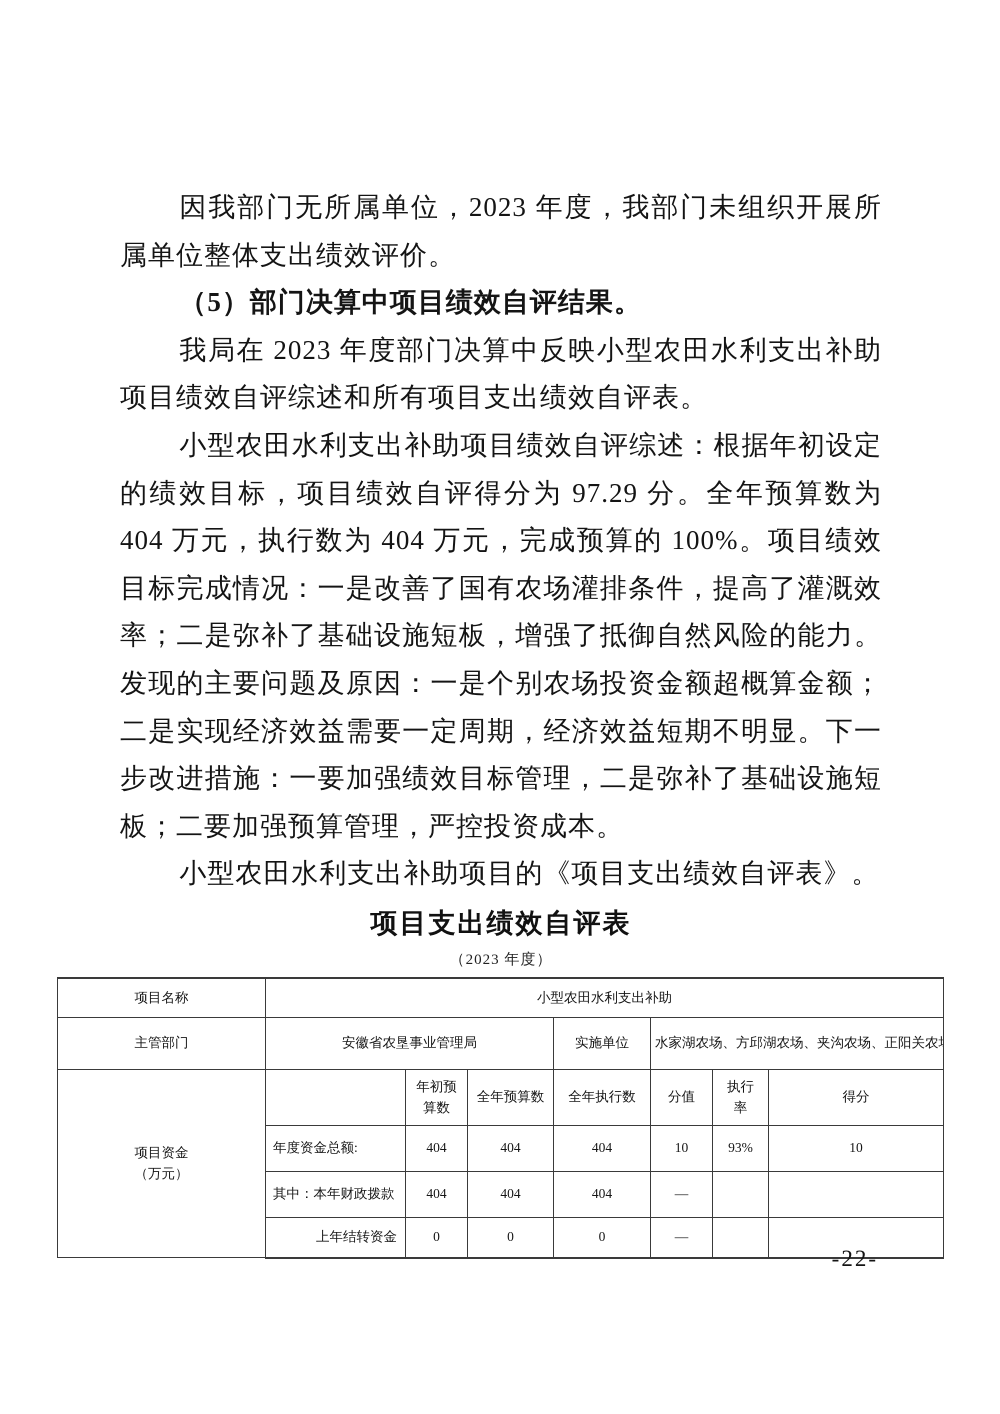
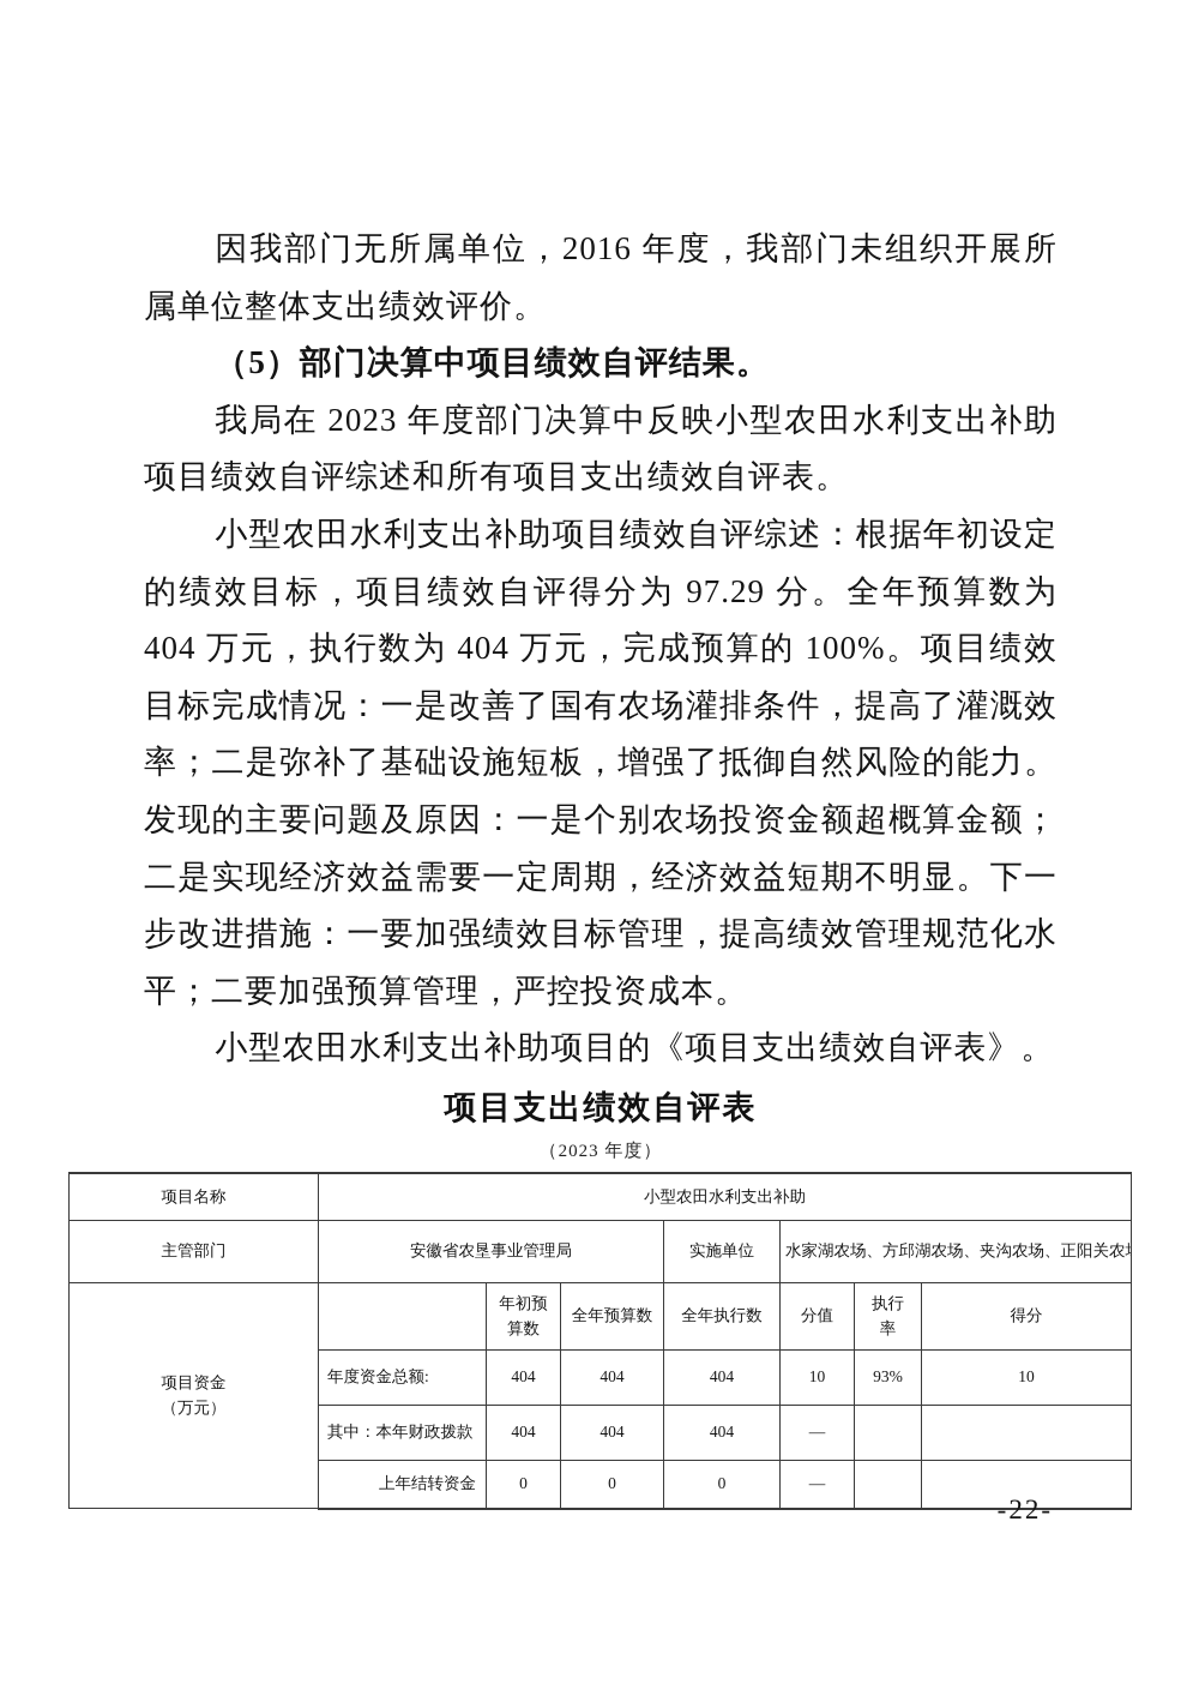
- 因我部门无所属单位，2023 年度，我部门未组织开展所属单位整体支出绩效评价。
+ 因我部门无所属单位，2016 年度，我部门未组织开展所属单位整体支出绩效评价。
  （5）部门决算中项目绩效自评结果。
  我局在 2023 年度部门决算中反映小型农田水利支出补助项目绩效自评综述和所有项目支出绩效自评表。
- 小型农田水利支出补助项目绩效自评综述：根据年初设定的绩效目标，项目绩效自评得分为 97.29 分。全年预算数为 404 万元，执行数为 404 万元，完成预算的 100%。项目绩效目标完成情况：一是改善了国有农场灌排条件，提高了灌溉效率；二是弥补了基础设施短板，增强了抵御自然风险的能力。发现的主要问题及原因：一是个别农场投资金额超概算金额；二是实现经济效益需要一定周期，经济效益短期不明显。下一步改进措施：一要加强绩效目标管理，二是弥补了基础设施短板；二要加强预算管理，严控投资成本。
+ 小型农田水利支出补助项目绩效自评综述：根据年初设定的绩效目标，项目绩效自评得分为 97.29 分。全年预算数为 404 万元，执行数为 404 万元，完成预算的 100%。项目绩效目标完成情况：一是改善了国有农场灌排条件，提高了灌溉效率；二是弥补了基础设施短板，增强了抵御自然风险的能力。发现的主要问题及原因：一是个别农场投资金额超概算金额；二是实现经济效益需要一定周期，经济效益短期不明显。下一步改进措施：一要加强绩效目标管理，提高绩效管理规范化水平；二要加强预算管理，严控投资成本。
  小型农田水利支出补助项目的《项目支出绩效自评表》。
  项目支出绩效自评表
  （2023 年度）
  项目名称	小型农田水利支出补助
  主管部门	安徽省农垦事业管理局	实施单位	水家湖农场、方邱湖农场、夹沟农场、正阳关农
  项目资金 （万元）		年初预算数	全年预算数	全年执行数	分值	执行率	得分
  年度资金总额:	404	404	404	10	93%	10
  其中：本年财政拨款	404	404	404	—
  上年结转资金	0	0	0	—
  -22-
